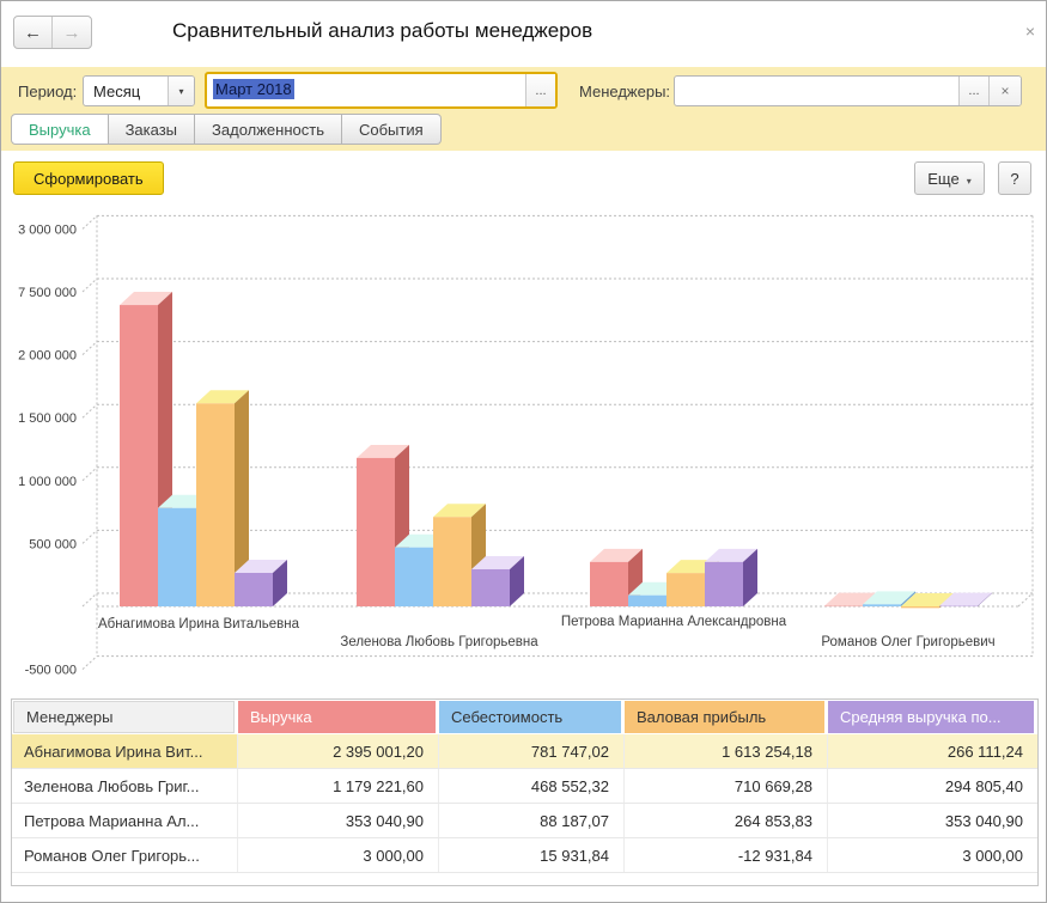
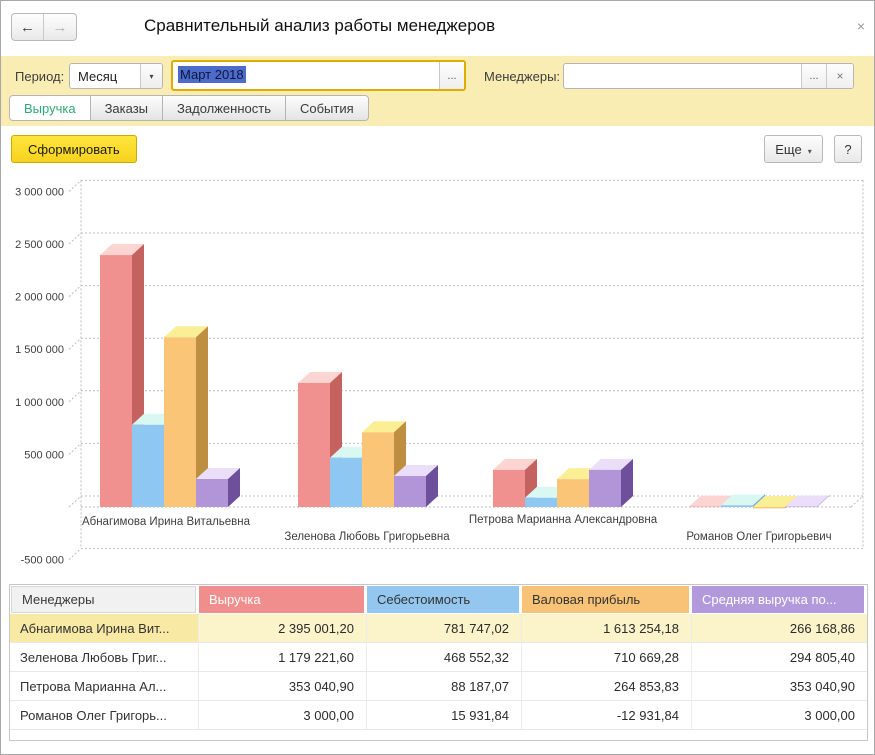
  ←
  →
  Сравнительный анализ работы менеджеров
  ×
  Период:
  Месяц
  ▾
  Март 2018
  ...
  Менеджеры:
  ...
  ×
  Выручка
  Заказы
  Задолженность
  События
  Сформировать
  Еще ▾
  ?
  3 000 000
- 7 500 000
+ 2 500 000
  2 000 000
  1 500 000
  1 000 000
  500 000
  -500 000
  Абнагимова Ирина Витальевна
  Зеленова Любовь Григорьевна
  Петрова Марианна Александровна
  Романов Олег Григорьевич
  Менеджеры
  Выручка
  Себестоимость
  Валовая прибыль
  Средняя выручка по...
  Абнагимова Ирина Вит...
  2 395 001,20
  781 747,02
  1 613 254,18
- 266 111,24
+ 266 168,86
  Зеленова Любовь Григ...
  1 179 221,60
  468 552,32
  710 669,28
  294 805,40
  Петрова Марианна Ал...
  353 040,90
  88 187,07
  264 853,83
  353 040,90
  Романов Олег Григорь...
  3 000,00
  15 931,84
  -12 931,84
  3 000,00
